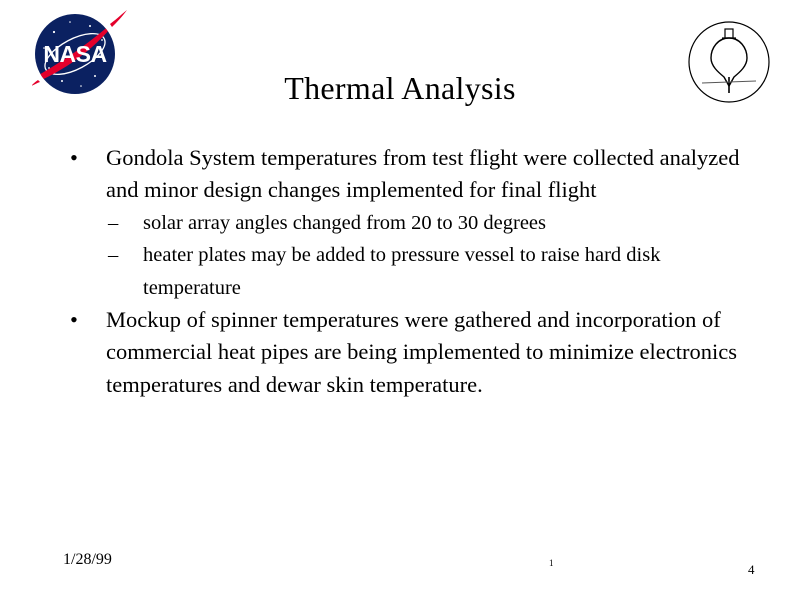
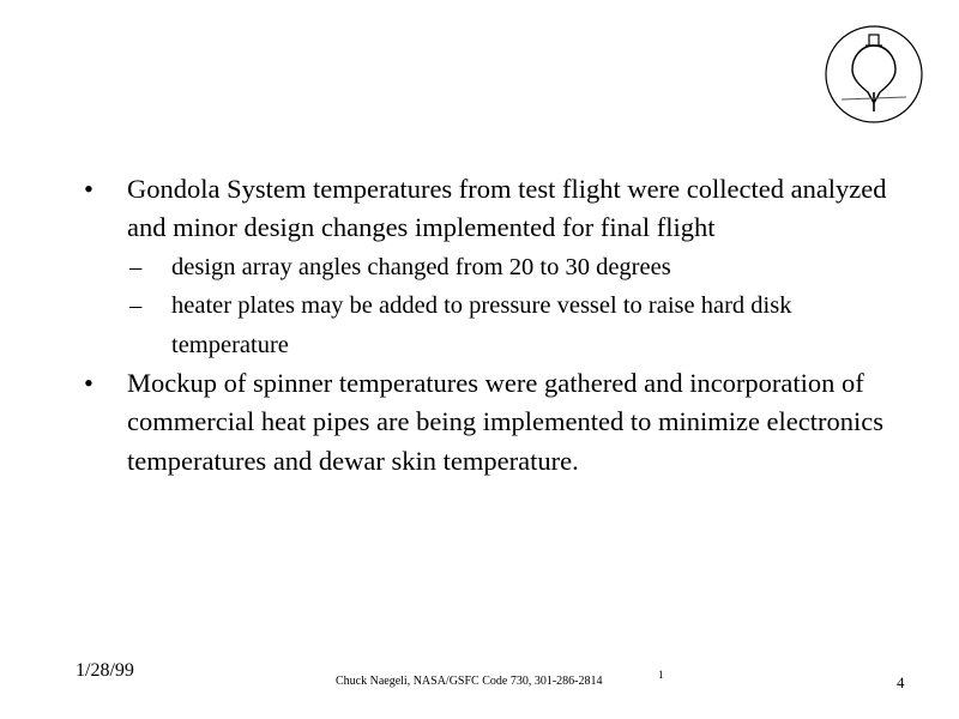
- NASA
- Thermal Analysis
  •
  Gondola System temperatures from test flight were collected analyzed and minor design changes implemented for final flight
  –
- solar array angles changed from 20 to 30 degrees
+ design array angles changed from 20 to 30 degrees
  –
  heater plates may be added to pressure vessel to raise hard disk temperature
  •
  Mockup of spinner temperatures were gathered and incorporation of commercial heat pipes are being implemented to minimize electronics temperatures and dewar skin temperature.
  1/28/99
+ Chuck Naegeli, NASA/GSFC Code 730, 301-286-2814
  1
  4
